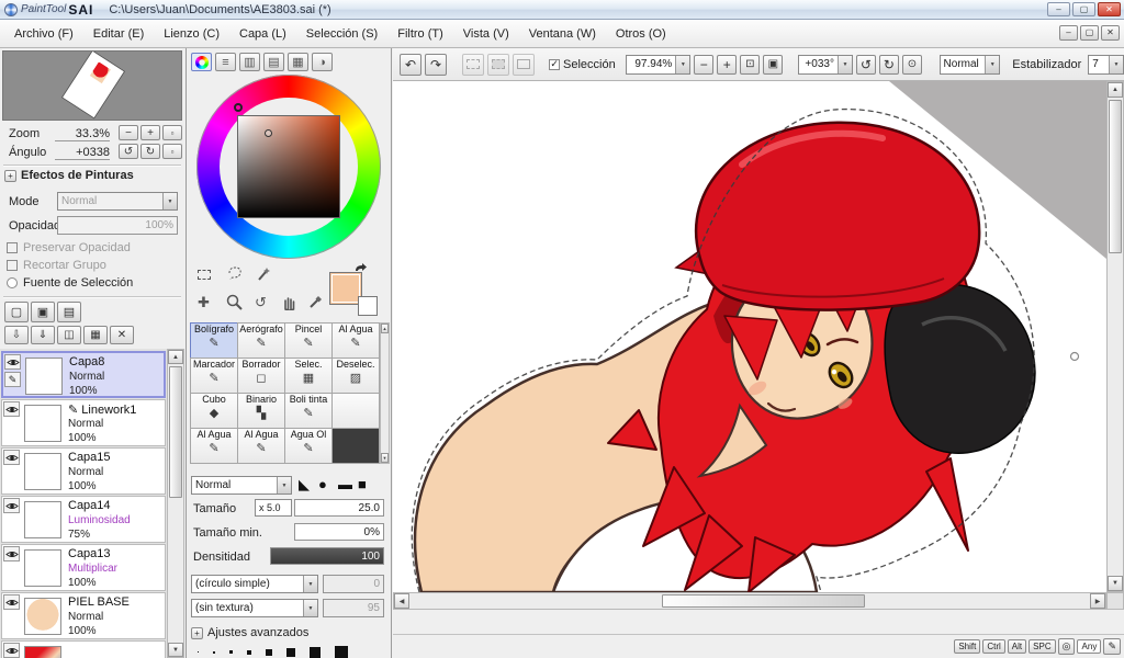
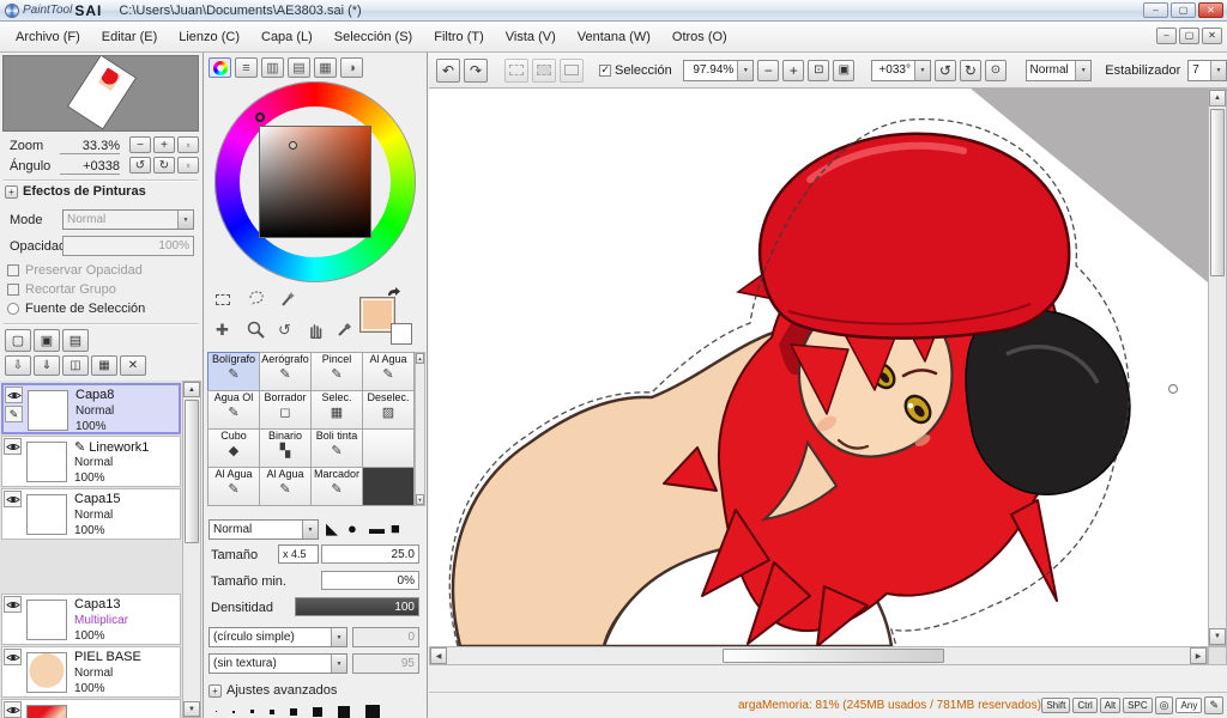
  PaintTool
  SAI
  C:\Users\Juan\Documents\AE3803.sai (*)
  –
  ▢
  ✕
  Archivo (F)
  Editar (E)
  Lienzo (C)
  Capa (L)
  Selección (S)
  Filtro (T)
  Vista (V)
  Ventana (W)
  Otros (O)
  –
  ▢
  ✕
  Zoom
  33.3%
  −
  +
  ▫
  Ángulo
  +0338
  ↺
  ↻
  ▫
  +
  Efectos de Pinturas
  Mode
  Normal
  Opacida
  100%
  Preservar Opacidad
  Recortar Grupo
  Fuente de Selección
  ▢
  ▣
  ▤
  ⇩
  ⇓
  ◫
  ▦
  ✕
  ✎
  Capa8
  Normal
  100%
  ✎ Linework1
  Normal
  100%
  Capa15
  Normal
  100%
- Capa14
- Luminosidad
- 75%
  Capa13
  Multiplicar
  100%
  PIEL BASE
  Normal
  100%
  ≡
  ▥
  ▤
  ▦
  ◑
  ✚
  ↺
  Bolígrafo
  ✎
  Aerógrafo
  ✎
  Pincel
  ✎
  Al Agua
  ✎
- Marcador
+ Agua Ol
  ✎
  Borrador
  ◻
  Selec.
  ▦
  Deselec.
  ▨
  Cubo
  ◆
  Binario
  ▚
  Boli tinta
  ✎
  Al Agua
  ✎
  Al Agua
  ✎
- Agua Ol
+ Marcador
  ✎
  Normal
  ◣
  ●
  ▬
  ■
  Tamaño
- x 5.0
+ x 4.5
  25.0
  Tamaño min.
  0%
  Densitidad
  100
  (círculo simple)
  0
  (sin textura)
  95
  +
  Ajustes avanzados
  ↶
  ↷
  ✓
  Selección
  97.94%
  −
  +
  ⊡
  ▣
  +033°
  ↺
  ↻
  ⊙
  Normal
  Estabilizador
  7
+ argaMemoria: 81% (245MB usados / 781MB reservados)
  Shift
  Ctrl
  Alt
  SPC
  ◎
  Any
  ✎
